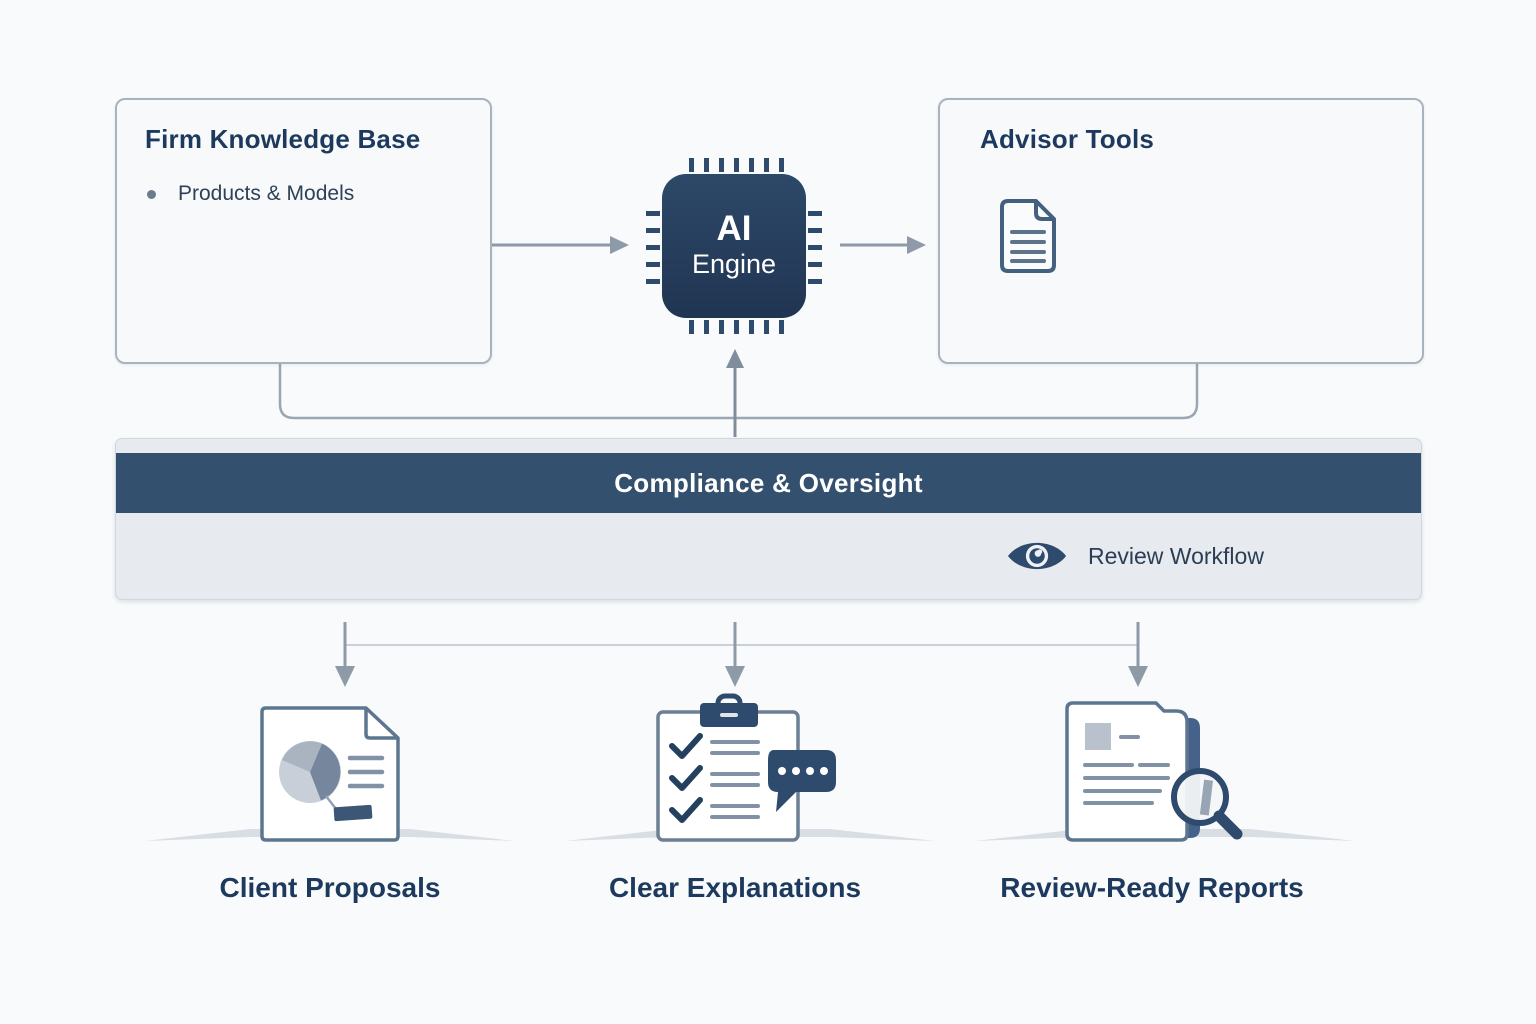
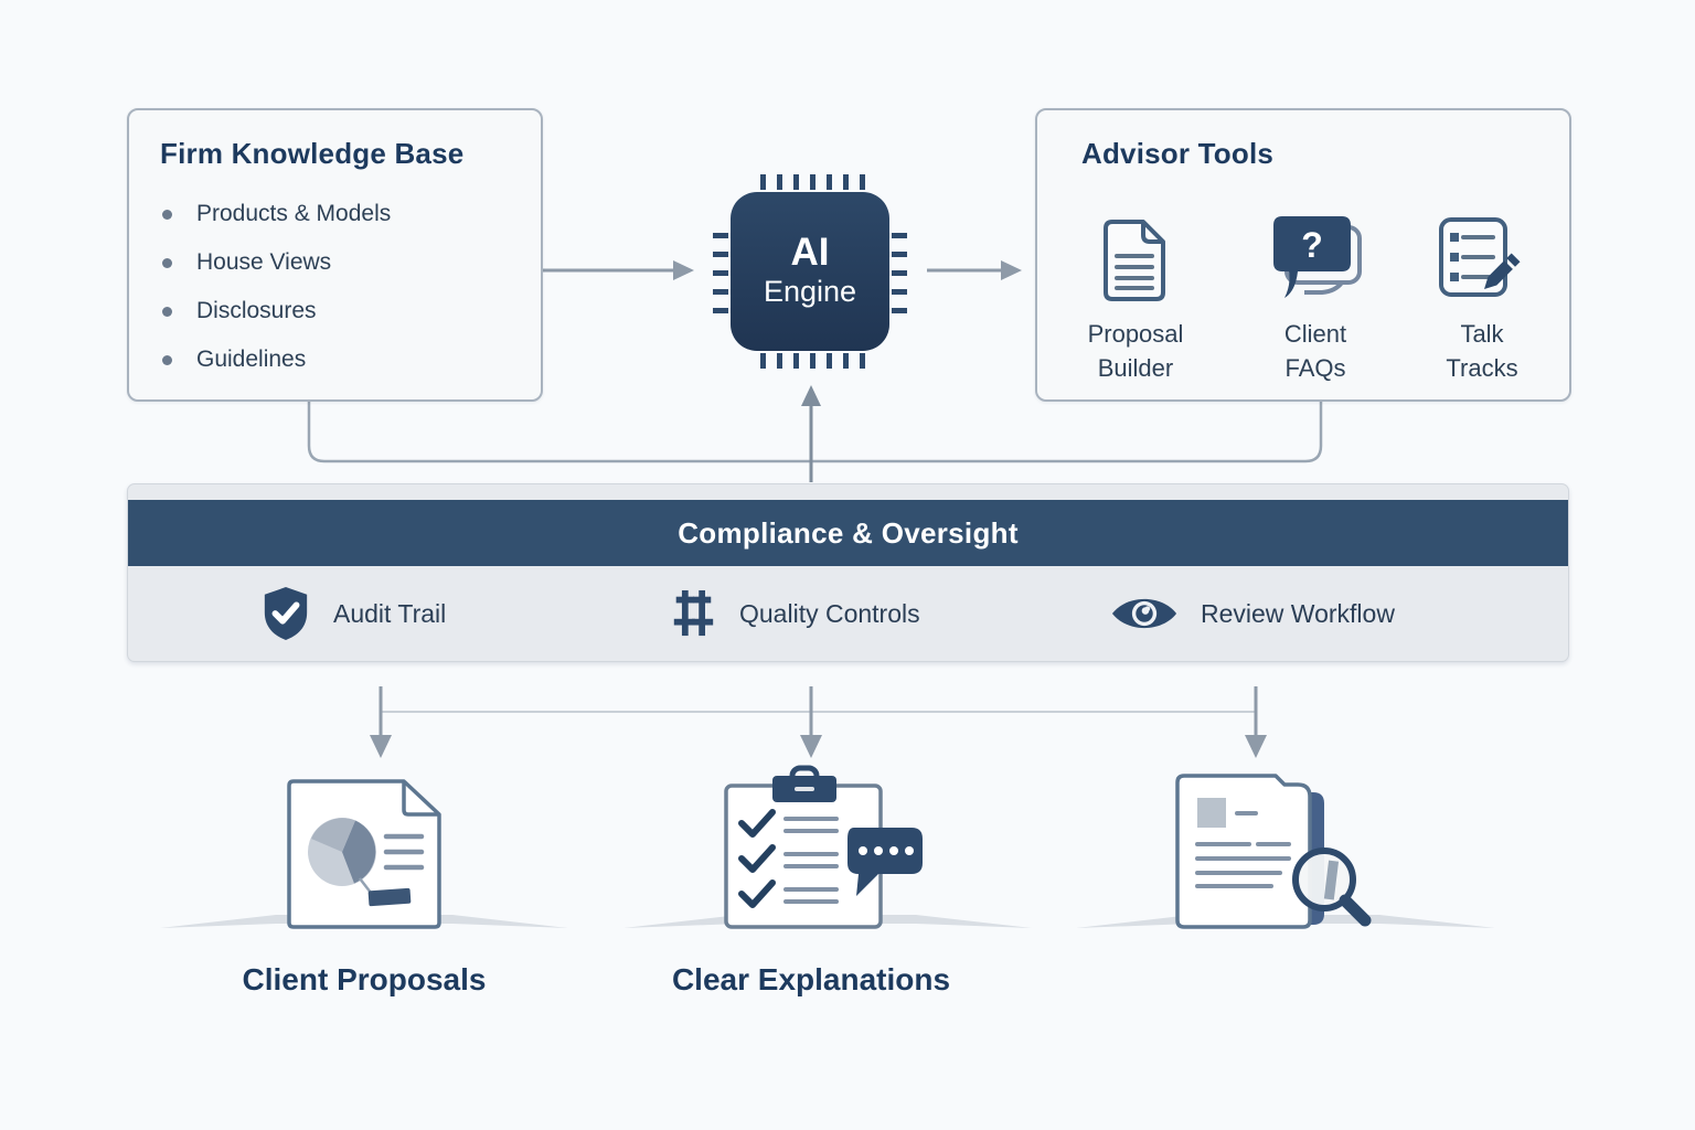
  Firm Knowledge Base
  Products & Models
+ House Views
+ Disclosures
+ Guidelines
  AI
  Engine
  Advisor Tools
+ Proposal Builder
+ ?
+ Client FAQs
+ Talk Tracks
  Compliance & Oversight
+ Audit Trail
+ Quality Controls
  Review Workflow
  Client Proposals
  Clear Explanations
- Review-Ready Reports
